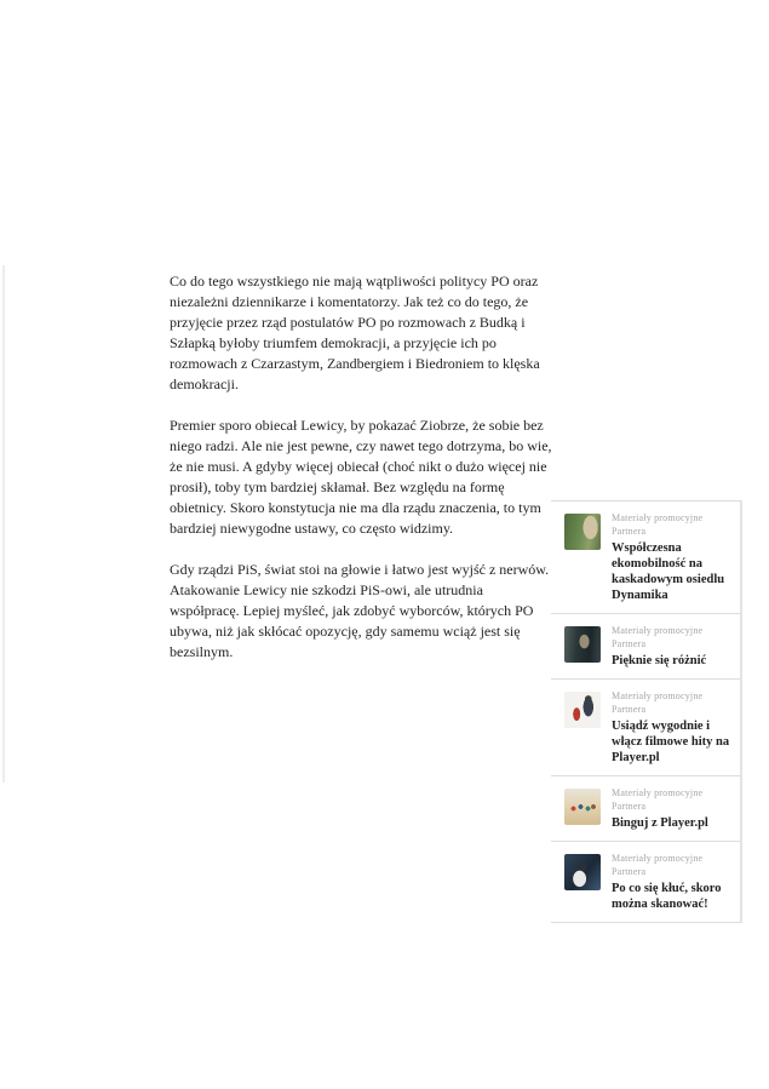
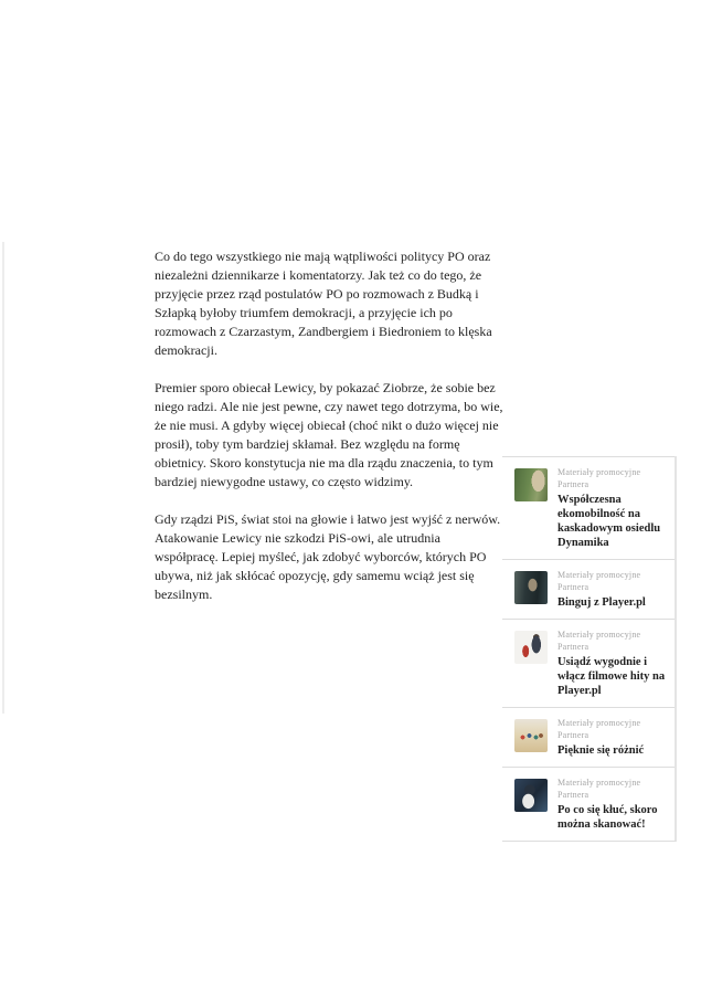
  Co do tego wszystkiego nie mają wątpliwości politycy PO oraz niezależni dziennikarze i komentatorzy. Jak też co do tego, że przyjęcie przez rząd postulatów PO po rozmowach z Budką i Szłapką byłoby triumfem demokracji, a przyjęcie ich po rozmowach z Czarzastym, Zandbergiem i Biedroniem to klęska demokracji.
  Premier sporo obiecał Lewicy, by pokazać Ziobrze, że sobie bez niego radzi. Ale nie jest pewne, czy nawet tego dotrzyma, bo wie, że nie musi. A gdyby więcej obiecał (choć nikt o dużo więcej nie prosił), toby tym bardziej skłamał. Bez względu na formę obietnicy. Skoro konstytucja nie ma dla rządu znaczenia, to tym bardziej niewygodne ustawy, co często widzimy.
  Gdy rządzi PiS, świat stoi na głowie i łatwo jest wyjść z nerwów. Atakowanie Lewicy nie szkodzi PiS-owi, ale utrudnia współpracę. Lepiej myśleć, jak zdobyć wyborców, których PO ubywa, niż jak skłócać opozycję, gdy samemu wciąż jest się bezsilnym.
  Materiały promocyjne Partnera
  Współczesna ekomobilność na kaskadowym osiedlu Dynamika
  Materiały promocyjne Partnera
- Pięknie się różnić
+ Binguj z Player.pl
  Materiały promocyjne Partnera
  Usiądź wygodnie i włącz filmowe hity na Player.pl
  Materiały promocyjne Partnera
- Binguj z Player.pl
+ Pięknie się różnić
  Materiały promocyjne Partnera
  Po co się kłuć, skoro można skanować!
